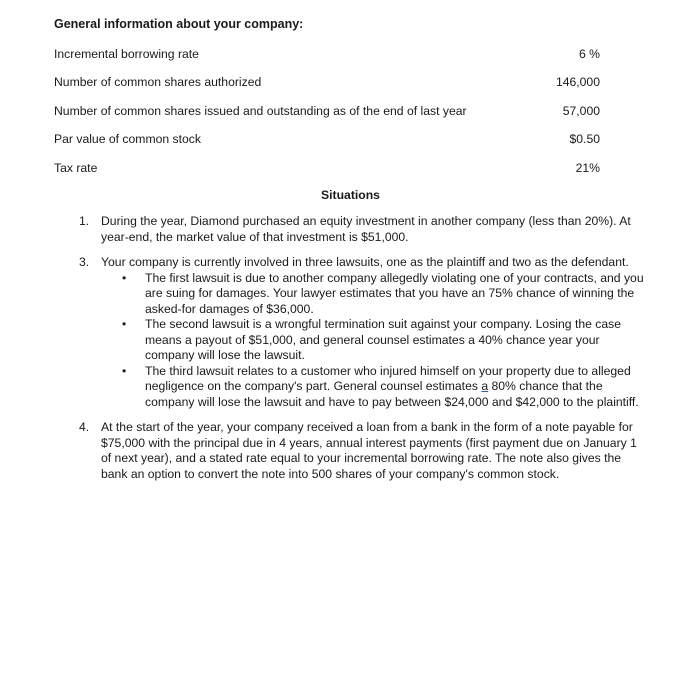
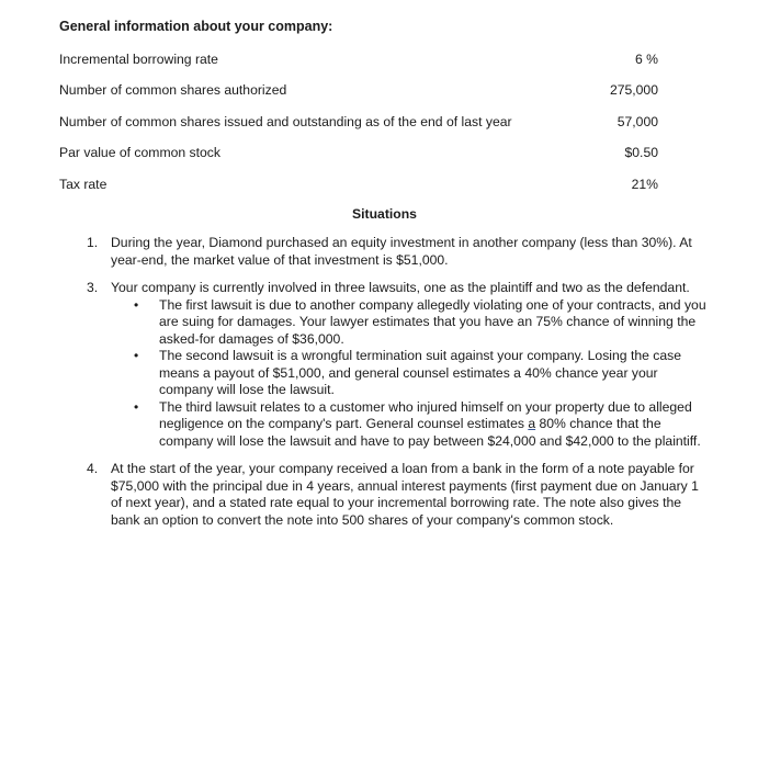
  General information about your company:
  Incremental borrowing rate
  6 %
  Number of common shares authorized
- 146,000
+ 275,000
  Number of common shares issued and outstanding as of the end of last year
  57,000
  Par value of common stock
  $0.50
  Tax rate
  21%
  Situations
  1.
- During the year, Diamond purchased an equity investment in another company (less than 20%). At year-end, the market value of that investment is $51,000.
+ During the year, Diamond purchased an equity investment in another company (less than 30%). At year-end, the market value of that investment is $51,000.
  3.
  Your company is currently involved in three lawsuits, one as the plaintiff and two as the defendant.
  •
  The first lawsuit is due to another company allegedly violating one of your contracts, and you are suing for damages. Your lawyer estimates that you have an 75% chance of winning the asked-for damages of $36,000.
  •
  The second lawsuit is a wrongful termination suit against your company. Losing the case means a payout of $51,000, and general counsel estimates a 40% chance year your company will lose the lawsuit.
  •
  The third lawsuit relates to a customer who injured himself on your property due to alleged negligence on the company's part. General counsel estimates a 80% chance that the company will lose the lawsuit and have to pay between $24,000 and $42,000 to the plaintiff.
  4.
  At the start of the year, your company received a loan from a bank in the form of a note payable for $75,000 with the principal due in 4 years, annual interest payments (first payment due on January 1 of next year), and a stated rate equal to your incremental borrowing rate. The note also gives the bank an option to convert the note into 500 shares of your company's common stock.
